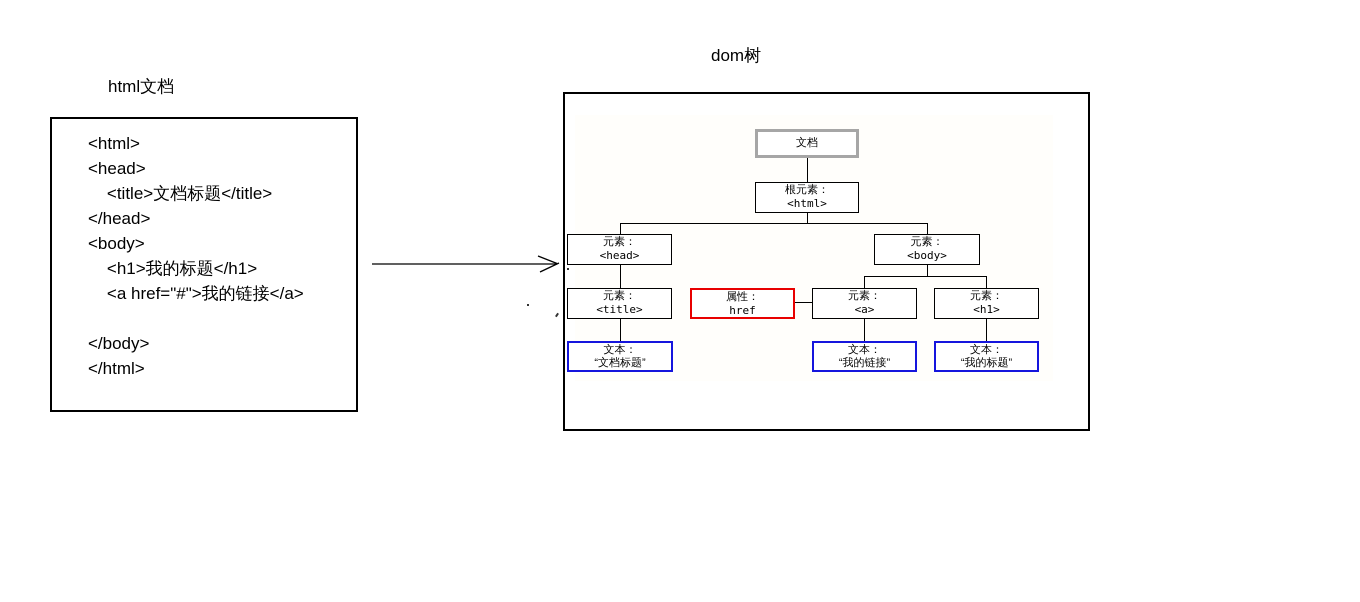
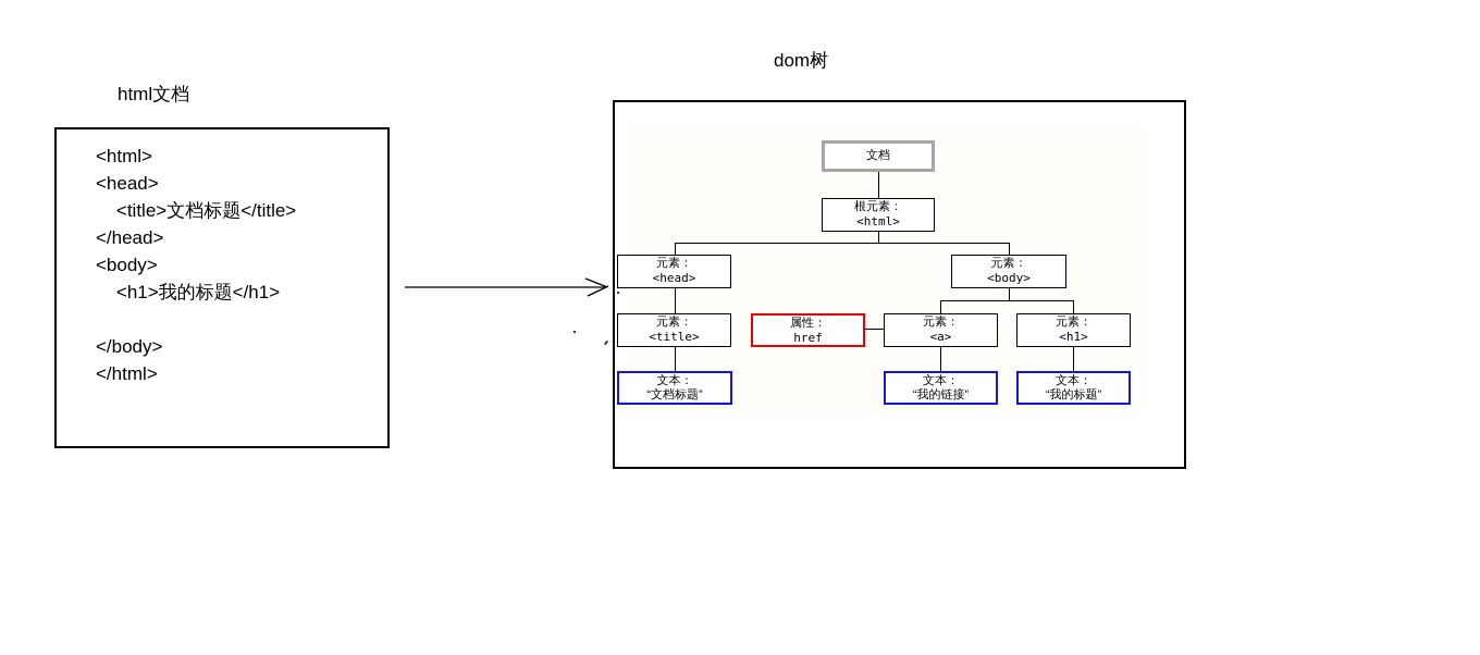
  html文档
  <html>
  <head>
  <title>文档标题</title>
  </head>
  <body>
  <h1>我的标题</h1>
- <a href="#">我的链接</a>
  </body>
  </html>
  dom树
  文档
  根元素：
  <html>
  元素：
  <head>
  元素：
  <body>
  元素：
  <title>
  属性：
  href
  元素：
  <a>
  元素：
  <h1>
  文本：
  “文档标题”
  文本：
  “我的链接”
  文本：
  “我的标题”
